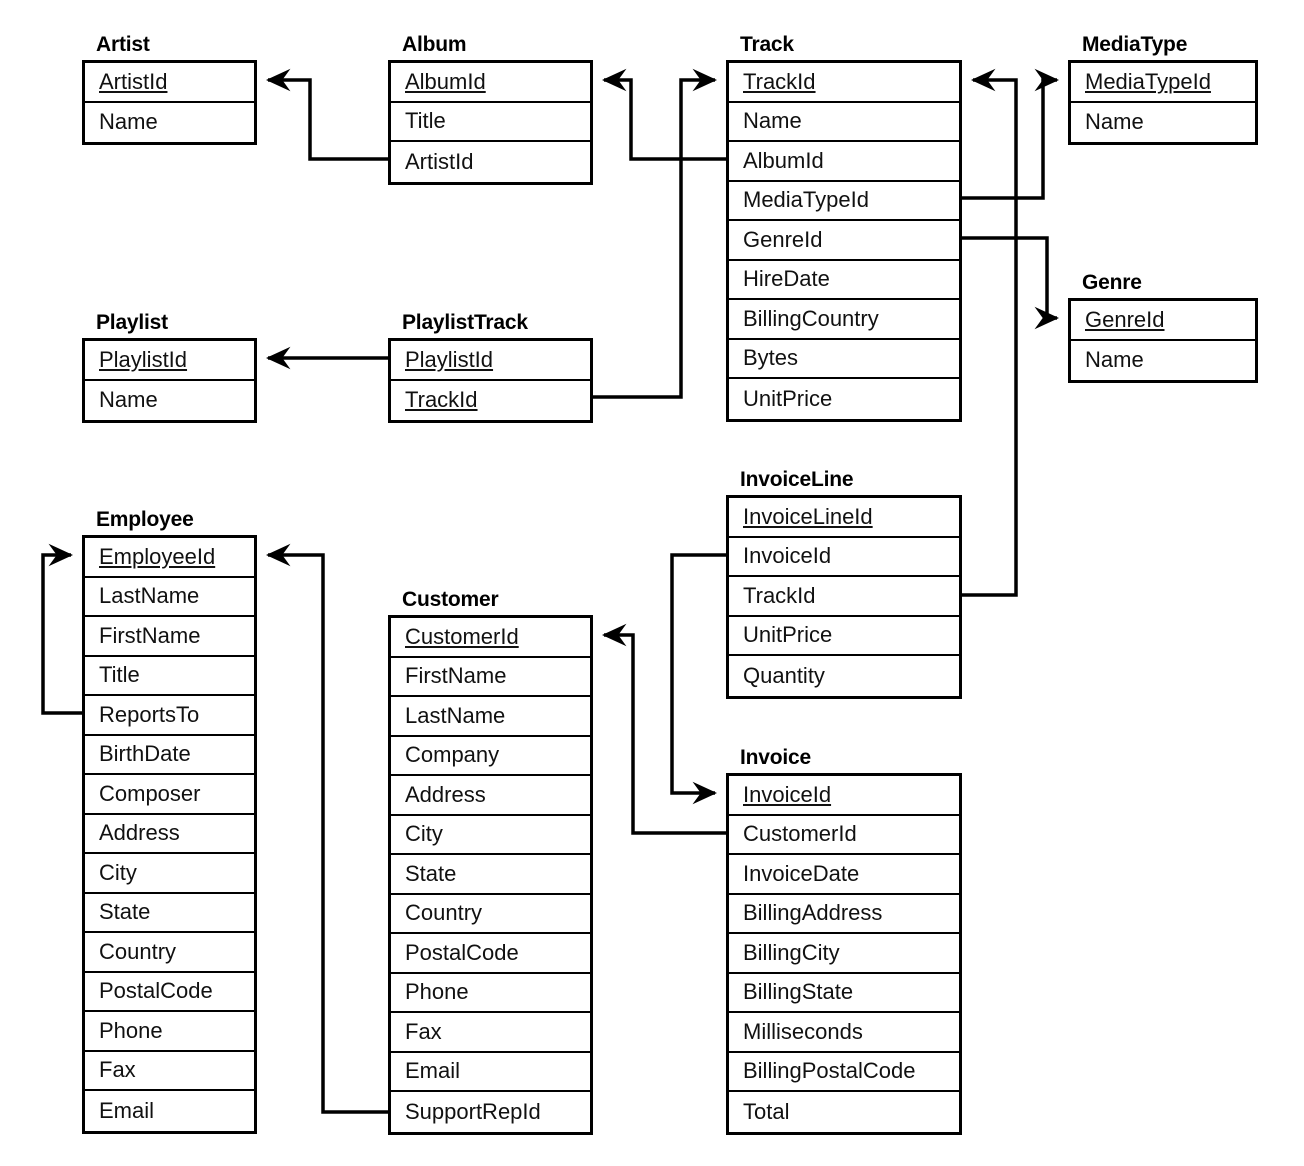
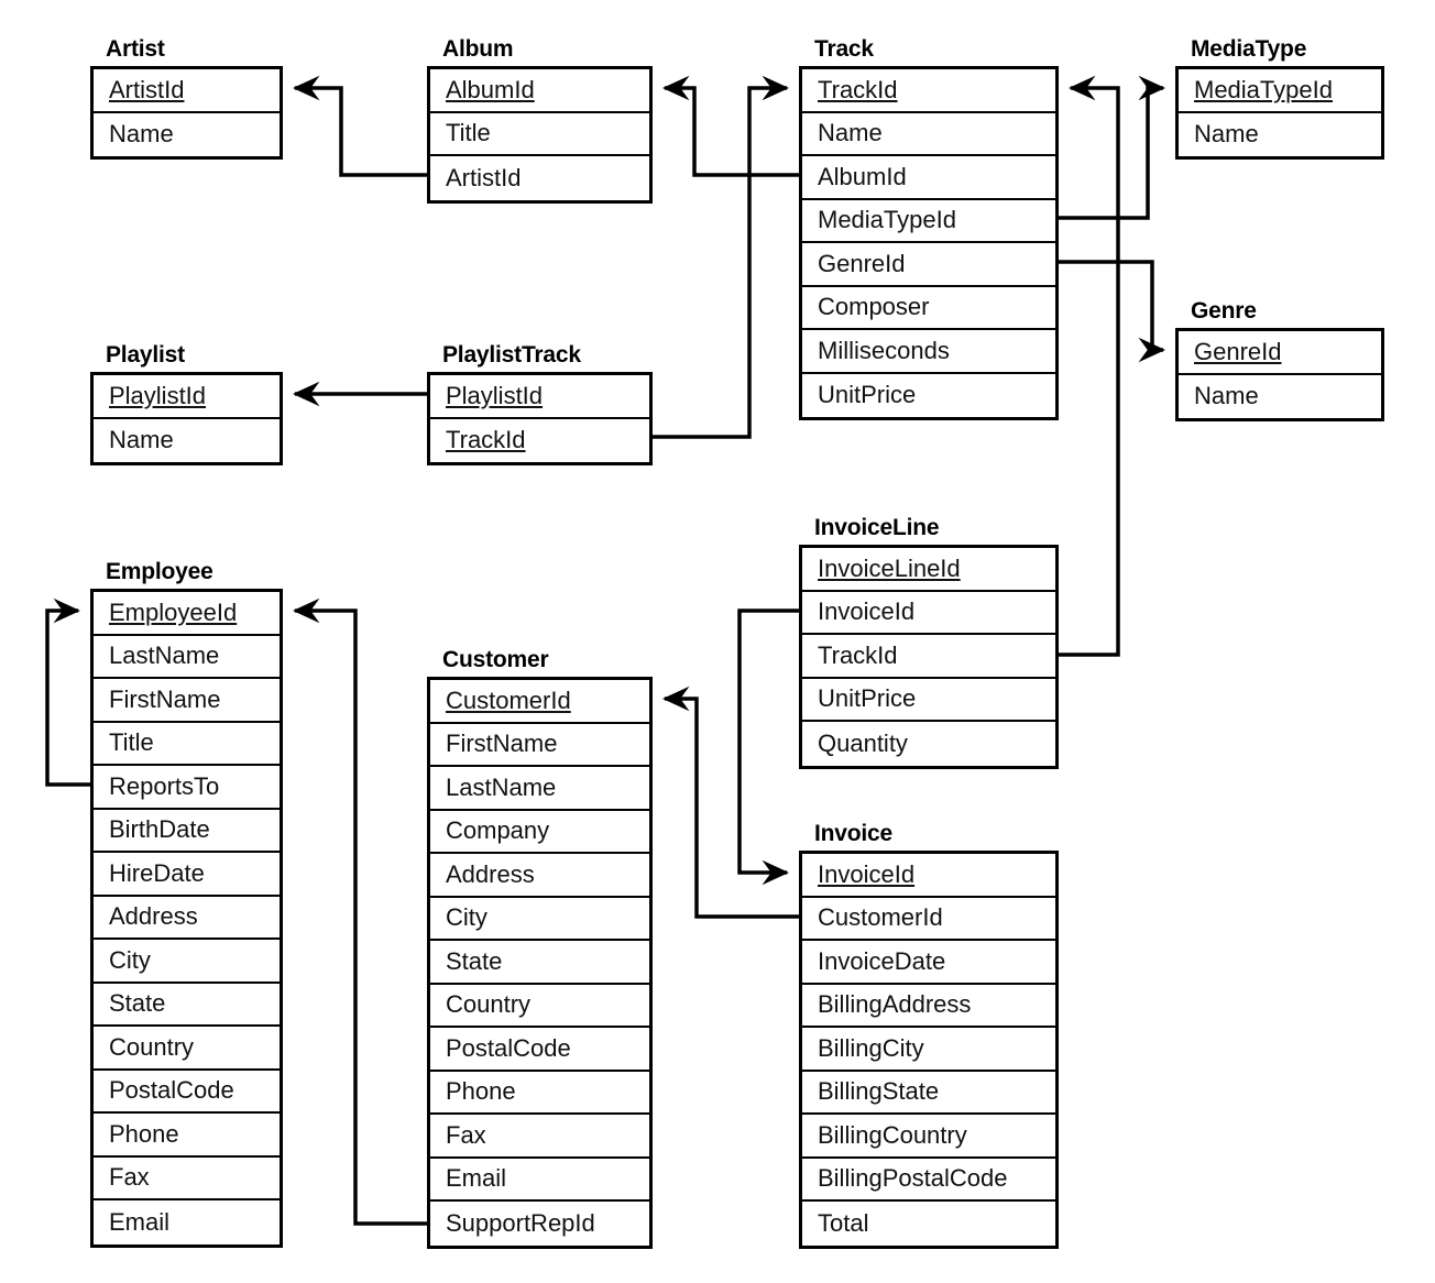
  Artist
  ArtistId
  Name
  Album
  AlbumId
  Title
  ArtistId
  Track
  TrackId
  Name
  AlbumId
  MediaTypeId
  GenreId
- HireDate
+ Composer
- BillingCountry
+ Milliseconds
- Bytes
  UnitPrice
  MediaType
  MediaTypeId
  Name
  Genre
  GenreId
  Name
  Playlist
  PlaylistId
  Name
  PlaylistTrack
  PlaylistId
  TrackId
  InvoiceLine
  InvoiceLineId
  InvoiceId
  TrackId
  UnitPrice
  Quantity
  Employee
  EmployeeId
  LastName
  FirstName
  Title
  ReportsTo
  BirthDate
- Composer
+ HireDate
  Address
  City
  State
  Country
  PostalCode
  Phone
  Fax
  Email
  Customer
  CustomerId
  FirstName
  LastName
  Company
  Address
  City
  State
  Country
  PostalCode
  Phone
  Fax
  Email
  SupportRepId
  Invoice
  InvoiceId
  CustomerId
  InvoiceDate
  BillingAddress
  BillingCity
  BillingState
- Milliseconds
+ BillingCountry
  BillingPostalCode
  Total
